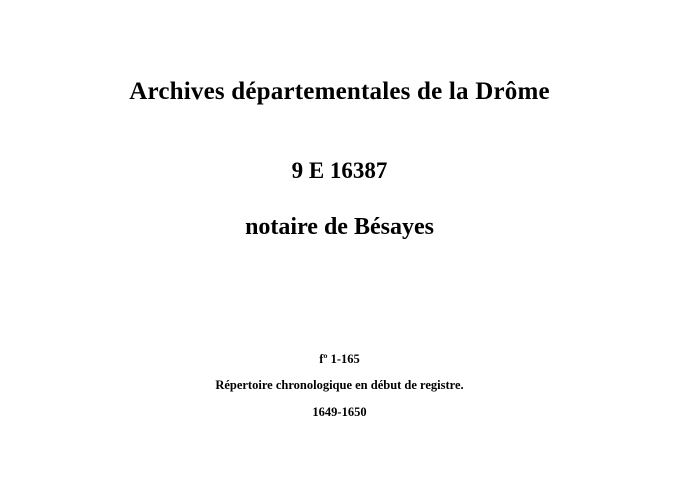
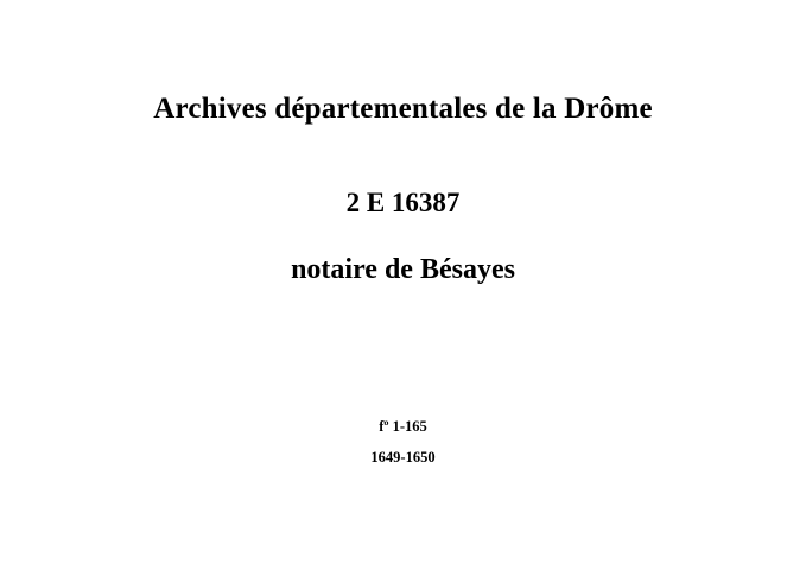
  Archives départementales de la Drôme
- 9 E 16387
+ 2 E 16387
  notaire de Bésayes
  fº 1-165
- Répertoire chronologique en début de registre.
  1649-1650
